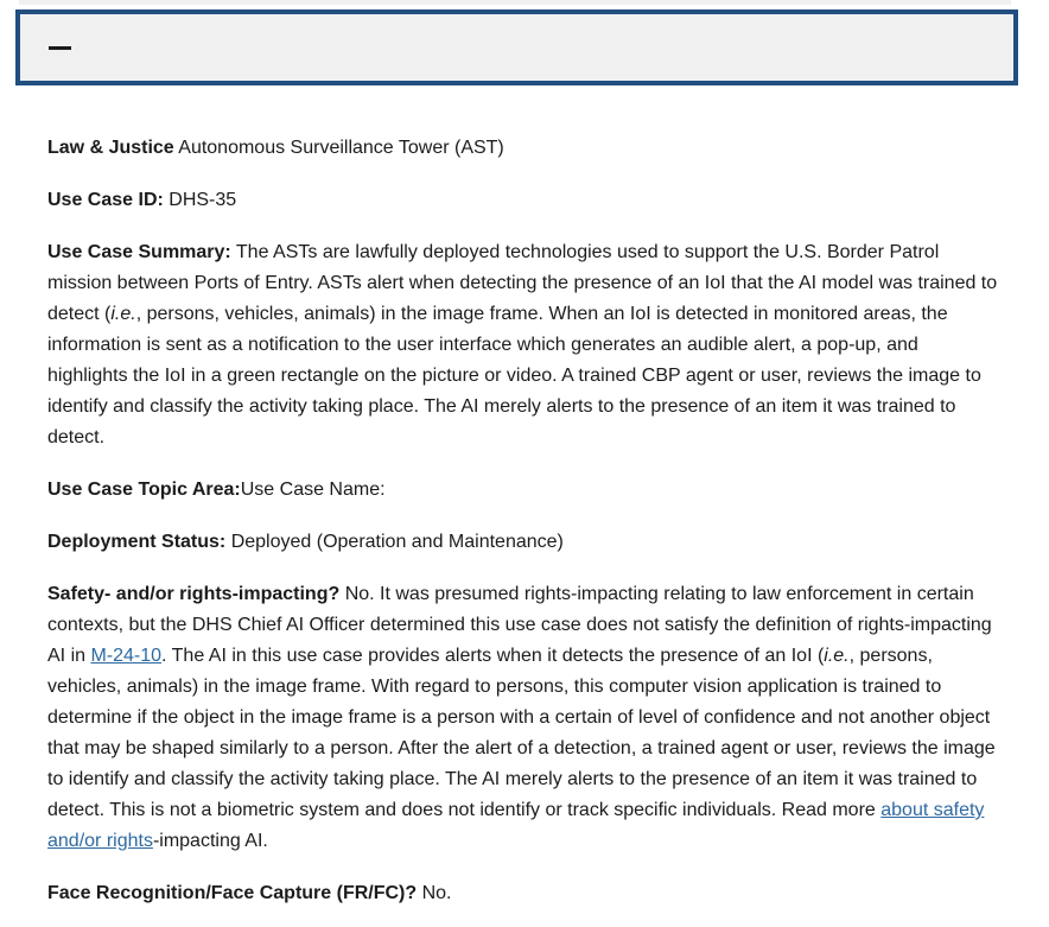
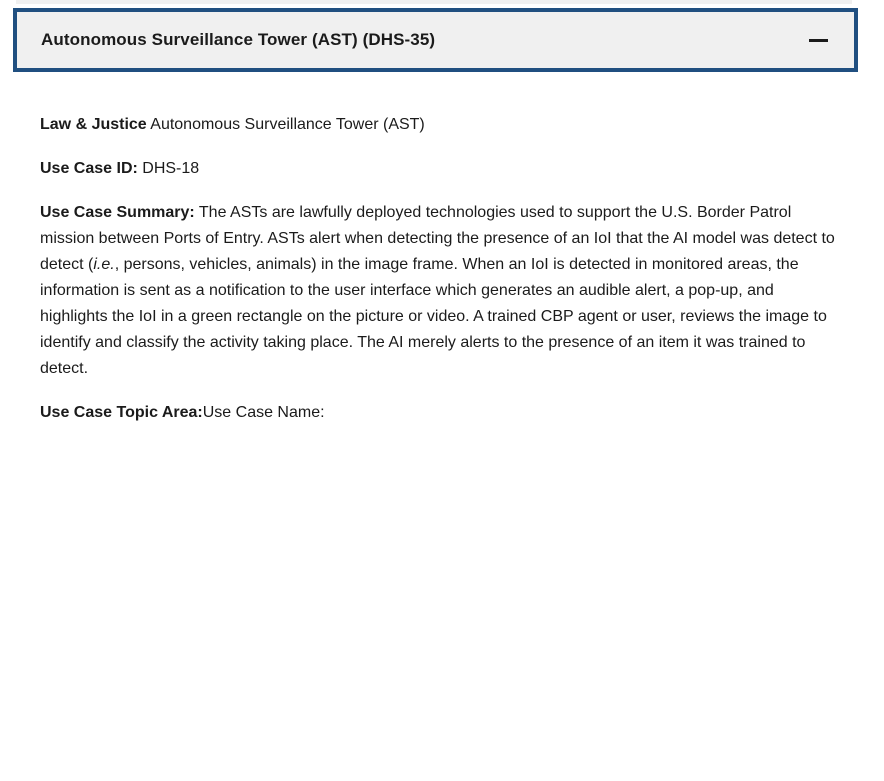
+ Autonomous Surveillance Tower (AST) (DHS-35)
  Law & Justice Autonomous Surveillance Tower (AST)
- Use Case ID: DHS-35
+ Use Case ID: DHS-18
- Use Case Summary: The ASTs are lawfully deployed technologies used to support the U.S. Border Patrol mission between Ports of Entry. ASTs alert when detecting the presence of an IoI that the AI model was trained to detect (i.e., persons, vehicles, animals) in the image frame. When an IoI is detected in monitored areas, the information is sent as a notification to the user interface which generates an audible alert, a pop-up, and highlights the IoI in a green rectangle on the picture or video. A trained CBP agent or user, reviews the image to identify and classify the activity taking place. The AI merely alerts to the presence of an item it was trained to detect.
+ Use Case Summary: The ASTs are lawfully deployed technologies used to support the U.S. Border Patrol mission between Ports of Entry. ASTs alert when detecting the presence of an IoI that the AI model was detect to detect (i.e., persons, vehicles, animals) in the image frame. When an IoI is detected in monitored areas, the information is sent as a notification to the user interface which generates an audible alert, a pop-up, and highlights the IoI in a green rectangle on the picture or video. A trained CBP agent or user, reviews the image to identify and classify the activity taking place. The AI merely alerts to the presence of an item it was trained to detect.
  Use Case Topic Area:Use Case Name:
- Deployment Status: Deployed (Operation and Maintenance)
- Safety- and/or rights-impacting? No. It was presumed rights-impacting relating to law enforcement in certain contexts, but the DHS Chief AI Officer determined this use case does not satisfy the definition of rights-impacting AI in M-24-10. The AI in this use case provides alerts when it detects the presence of an IoI (i.e., persons, vehicles, animals) in the image frame. With regard to persons, this computer vision application is trained to determine if the object in the image frame is a person with a certain of level of confidence and not another object that may be shaped similarly to a person. After the alert of a detection, a trained agent or user, reviews the image to identify and classify the activity taking place. The AI merely alerts to the presence of an item it was trained to detect. This is not a biometric system and does not identify or track specific individuals. Read more about safety and/or rights-impacting AI.
- Face Recognition/Face Capture (FR/FC)? No.
